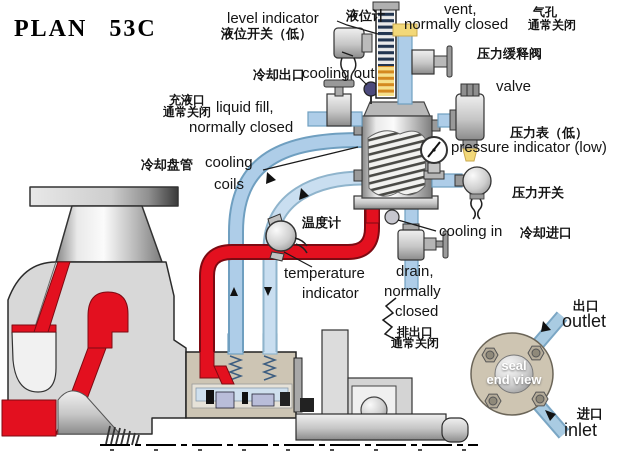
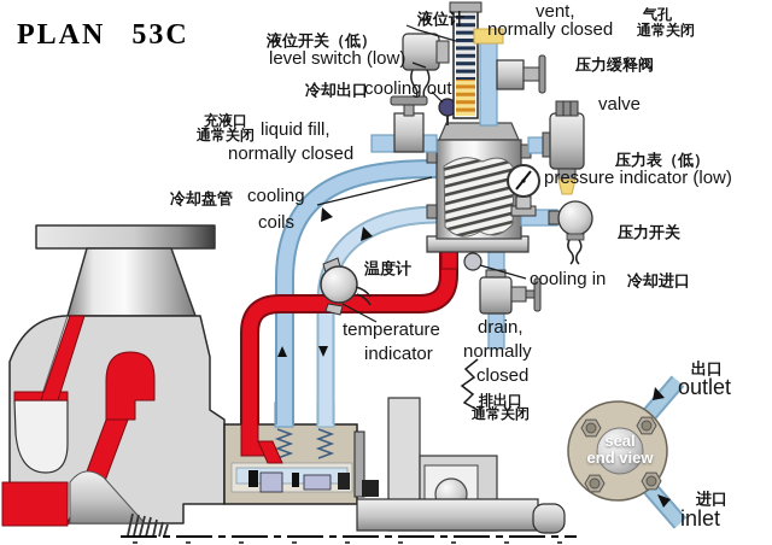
  PLAN 53C
- level indicator
  液位计
  vent,
  normally closed
  气孔
  通常关闭
  液位开关（低）
+ level switch (low)
  冷却出口
  cooling out
  压力缓释阀
  valve
  充液口
  通常关闭
  liquid fill,
  normally closed
  压力表（低）
  pressure indicator (low)
  冷却盘管
  cooling
  coils
  压力开关
  温度计
  temperature
  indicator
  cooling in
  冷却进口
  drain,
  normally
  closed
  排出口
  通常关闭
  出口
  outlet
  进口
  inlet
  seal
  end view
